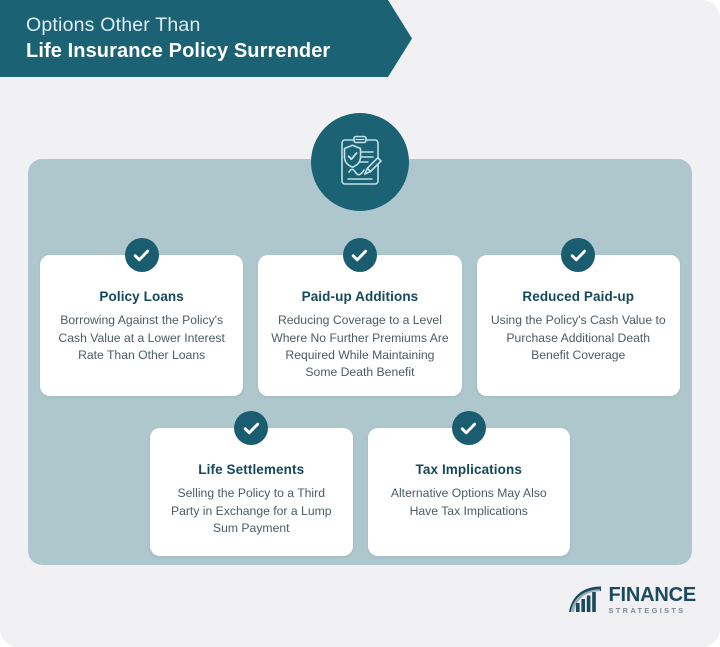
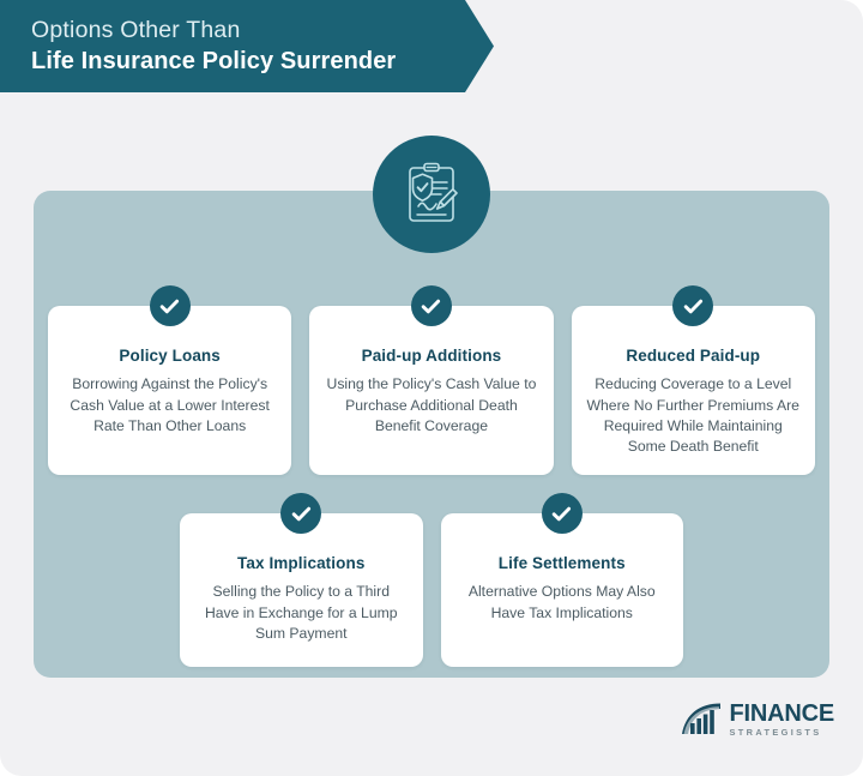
  Options Other Than
  Life Insurance Policy Surrender
  Policy Loans
  Borrowing Against the Policy's Cash Value at a Lower Interest Rate Than Other Loans
  Paid-up Additions
- Reducing Coverage to a Level Where No Further Premiums Are Required While Maintaining Some Death Benefit
+ Using the Policy's Cash Value to Purchase Additional Death Benefit Coverage
  Reduced Paid-up
- Using the Policy's Cash Value to Purchase Additional Death Benefit Coverage
+ Reducing Coverage to a Level Where No Further Premiums Are Required While Maintaining Some Death Benefit
- Life Settlements
+ Tax Implications
- Selling the Policy to a Third Party in Exchange for a Lump Sum Payment
+ Selling the Policy to a Third Have in Exchange for a Lump Sum Payment
- Tax Implications
+ Life Settlements
  Alternative Options May Also Have Tax Implications
  FINANCE
  STRATEGISTS
